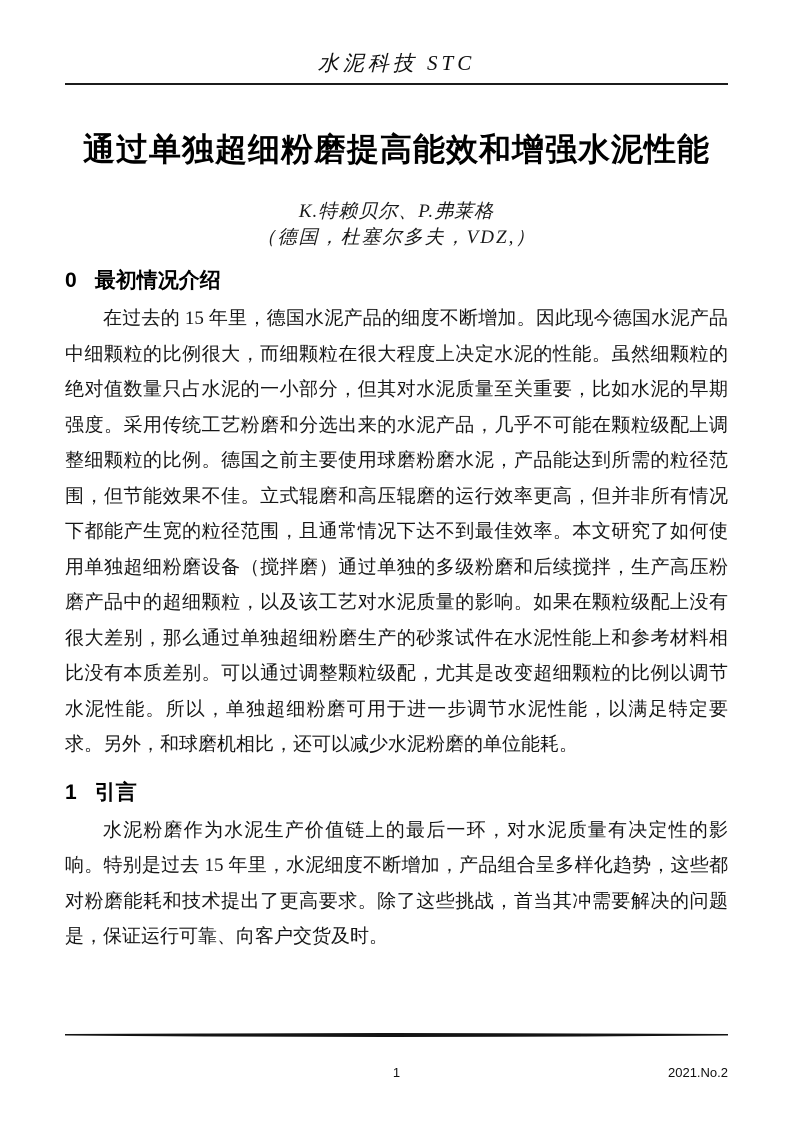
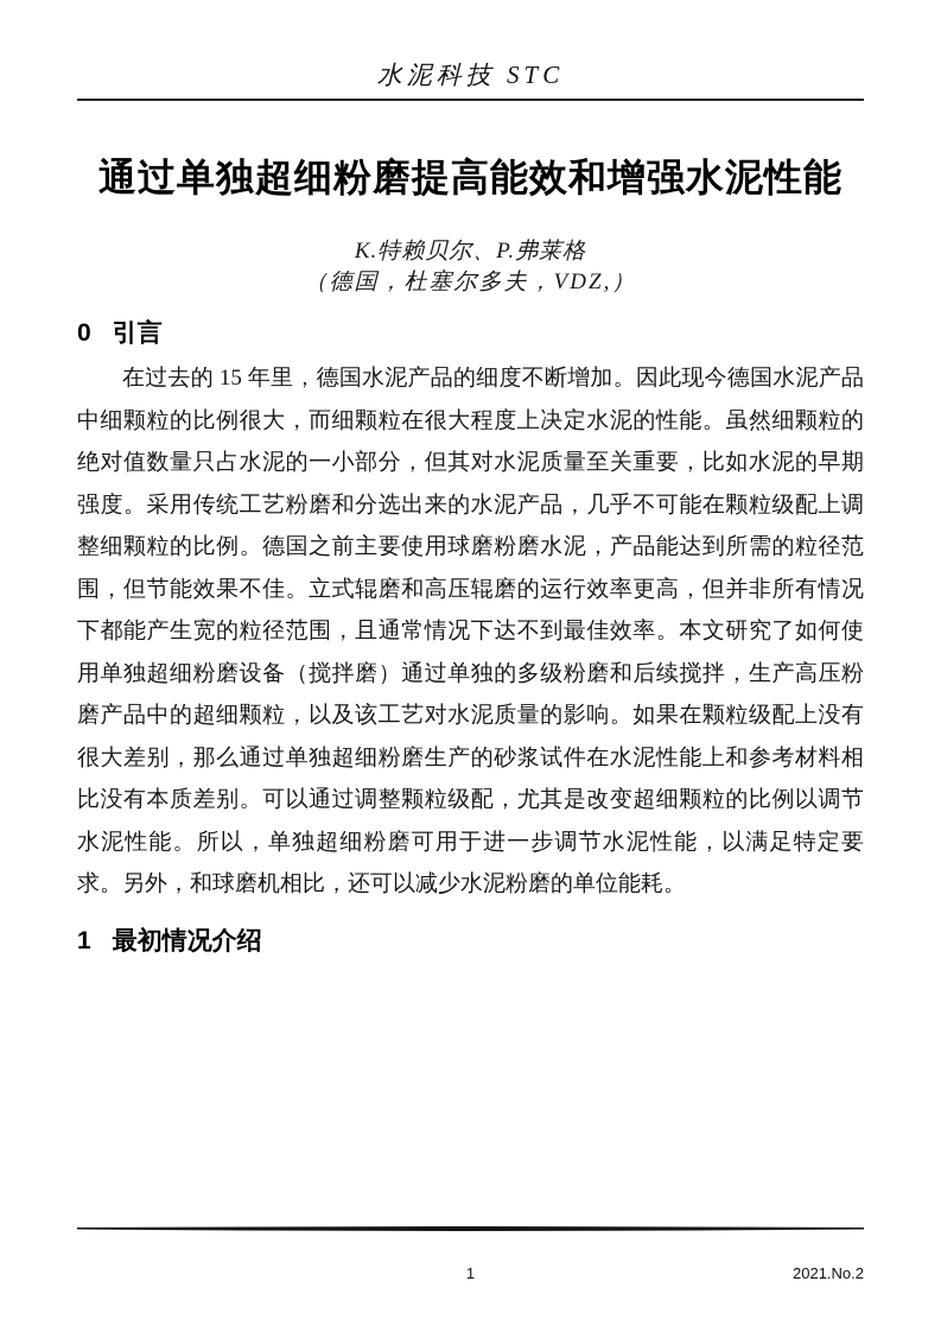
  水泥科技 STC
  通过单独超细粉磨提高能效和增强水泥性能
  K.特赖贝尔、P.弗莱格
  （德国，杜塞尔多夫，VDZ,）
- 0 最初情况介绍
+ 0 引言
  在过去的 15 年里，德国水泥产品的细度不断增加。因此现今德国水泥产品中细颗粒的比例很大，而细颗粒在很大程度上决定水泥的性能。虽然细颗粒的绝对值数量只占水泥的一小部分，但其对水泥质量至关重要，比如水泥的早期强度。采用传统工艺粉磨和分选出来的水泥产品，几乎不可能在颗粒级配上调整细颗粒的比例。德国之前主要使用球磨粉磨水泥，产品能达到所需的粒径范围，但节能效果不佳。立式辊磨和高压辊磨的运行效率更高，但并非所有情况下都能产生宽的粒径范围，且通常情况下达不到最佳效率。本文研究了如何使用单独超细粉磨设备（搅拌磨）通过单独的多级粉磨和后续搅拌，生产高压粉磨产品中的超细颗粒，以及该工艺对水泥质量的影响。如果在颗粒级配上没有很大差别，那么通过单独超细粉磨生产的砂浆试件在水泥性能上和参考材料相比没有本质差别。可以通过调整颗粒级配，尤其是改变超细颗粒的比例以调节水泥性能。所以，单独超细粉磨可用于进一步调节水泥性能，以满足特定要求。另外，和球磨机相比，还可以减少水泥粉磨的单位能耗。
- 1 引言
+ 1 最初情况介绍
- 水泥粉磨作为水泥生产价值链上的最后一环，对水泥质量有决定性的影响。特别是过去 15 年里，水泥细度不断增加，产品组合呈多样化趋势，这些都对粉磨能耗和技术提出了更高要求。除了这些挑战，首当其冲需要解决的问题是，保证运行可靠、向客户交货及时。
  1
  2021.No.2
